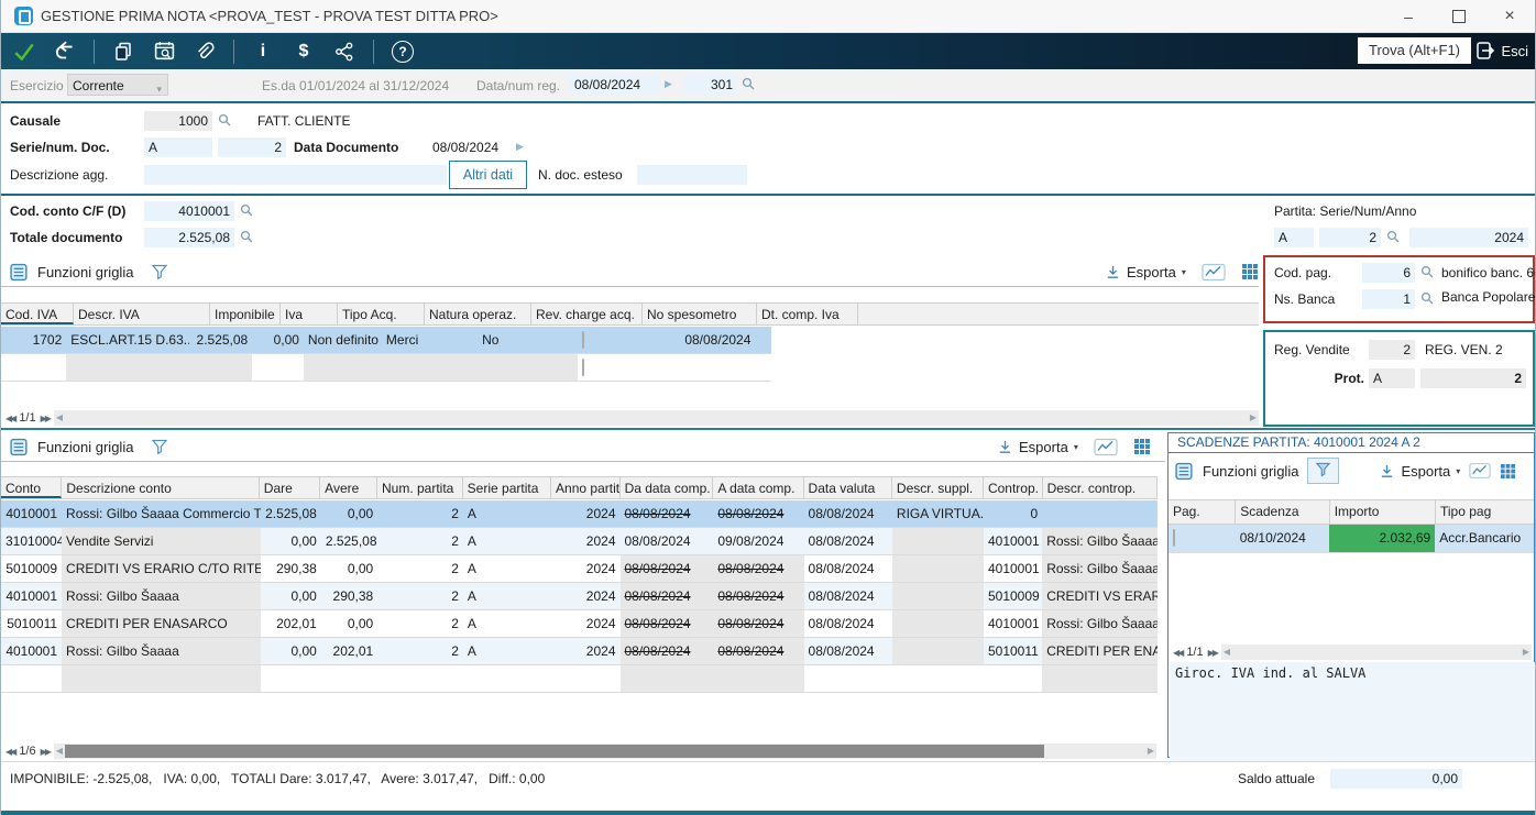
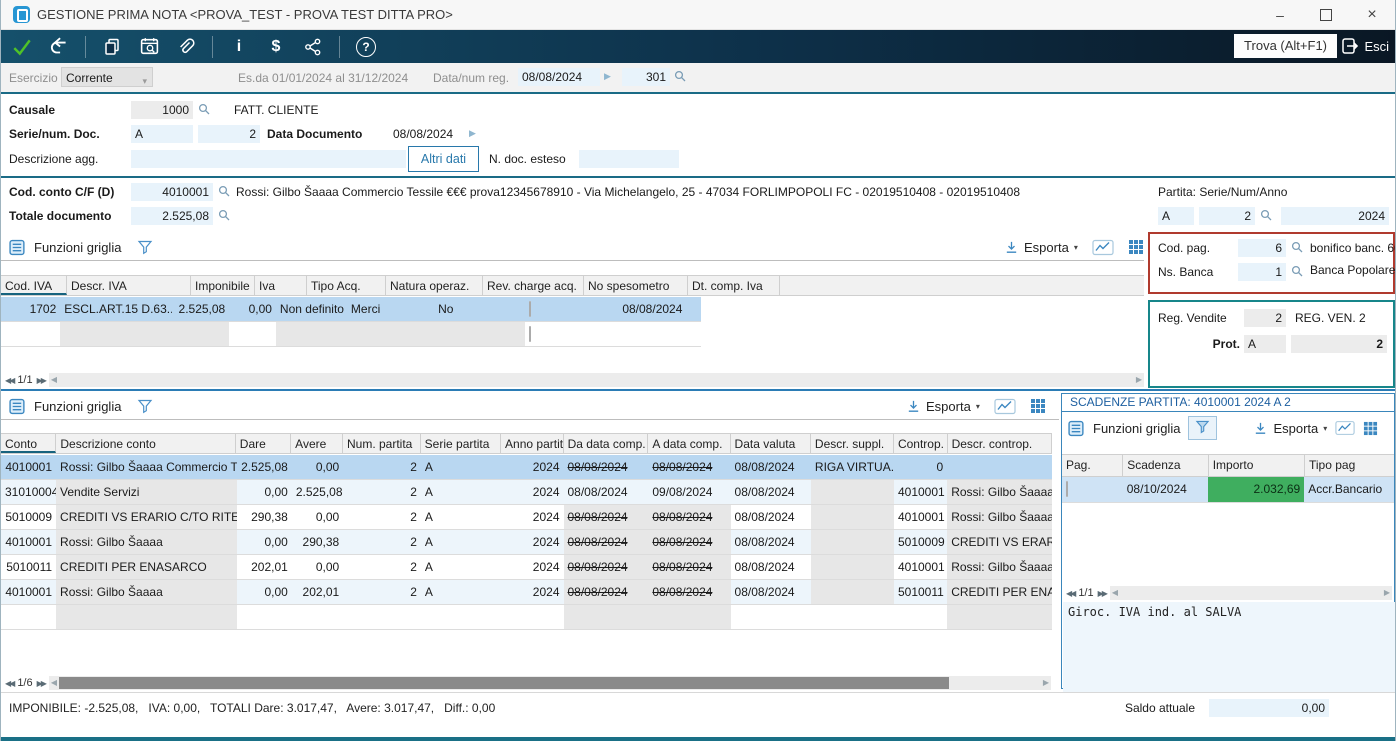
  GESTIONE PRIMA NOTA <PROVA_TEST - PROVA TEST DITTA PRO>
  –
  ×
  i
  $
  ?
  Trova (Alt+F1)
  Esci
  Esercizio
  Corrente
  ▾
  Es.da 01/01/2024 al 31/12/2024
  Data/num reg.
  08/08/2024
  ▶
  301
  Causale
  1000
  FATT. CLIENTE
  Serie/num. Doc.
  A
  2
  Data Documento
  08/08/2024
  ▶
  Descrizione agg.
  Altri dati
  N. doc. esteso
  Cod. conto C/F (D)
  4010001
+ Rossi: Gilbo Šaaaa Commercio Tessile €€€ prova12345678910 - Via Michelangelo, 25 - 47034 FORLIMPOPOLI FC - 02019510408 - 02019510408
  Totale documento
  2.525,08
  Partita: Serie/Num/Anno
  A
  2
  2024
  Funzioni griglia
  Esporta
  ▾
  Cod. IVA
  Descr. IVA
  Imponibile
  Iva
  Tipo Acq.
  Natura operaz.
  Rev. charge acq.
  No spesometro
  Dt. comp. Iva
  1702
  ESCL.ART.15 D.63.
  2.525,08
  0,00
  Non definito
  Merci
  No
  08/08/2024
  ◀◀
  1/1
  ▶▶
  ◀
  ▶
  Cod. pag.
  6
  bonifico banc. 6
  Ns. Banca
  1
  Reg. Vendite
  2
  REG. VEN. 2
  Prot.
  A
  2
  Funzioni griglia
  Esporta
  ▾
  Conto
  Descrizione conto
  Dare
  Avere
  Num. partita
  Serie partita
  Anno partit
  Da data comp.
  A data comp.
  Data valuta
  Descr. suppl.
  Controp.
  Descr. controp.
  4010001
  Rossi: Gilbo Šaaaa Commercio T
  2.525,08
  0,00
  2
  A
  2024
  08/08/2024
  08/08/2024
  08/08/2024
  RIGA VIRTUA.
  0
  3101000
  Vendite Servizi
  0,00
  2.525,08
  2
  A
  2024
  08/08/2024
  09/08/2024
  08/08/2024
  4010001
  Rossi: Gilbo Šaaaa
  5010009
  CREDITI VS ERARIO C/TO RITE
  290,38
  0,00
  2
  A
  2024
  08/08/2024
  08/08/2024
  08/08/2024
  4010001
  Rossi: Gilbo Šaaaa
  4010001
  Rossi: Gilbo Šaaaa
  0,00
  290,38
  2
  A
  2024
  08/08/2024
  08/08/2024
  08/08/2024
  5010009
  CREDITI VS ERAR
  5010011
  CREDITI PER ENASARCO
  202,01
  0,00
  2
  A
  2024
  08/08/2024
  08/08/2024
  08/08/2024
  4010001
  Rossi: Gilbo Šaaaa
  4010001
  Rossi: Gilbo Šaaaa
  0,00
  202,01
  2
  A
  2024
  08/08/2024
  08/08/2024
  08/08/2024
  5010011
  CREDITI PER ENA
  ◀◀
  1/6
  ▶▶
  ◀
  ▶
  SCADENZE PARTITA: 4010001 2024 A 2
  Funzioni griglia
  Esporta
  ▾
  Pag.
  Scadenza
  Importo
  Tipo pag
  08/10/2024
  2.032,69
  Accr.Bancario
  ◀◀
  1/1
  ▶▶
  ◀
  ▶
  Giroc. IVA ind. al SALVA
  IMPONIBILE: -2.525,08, IVA: 0,00, TOTALI Dare: 3.017,47, Avere: 3.017,47, Diff.: 0,00
  Saldo attuale
  0,00
